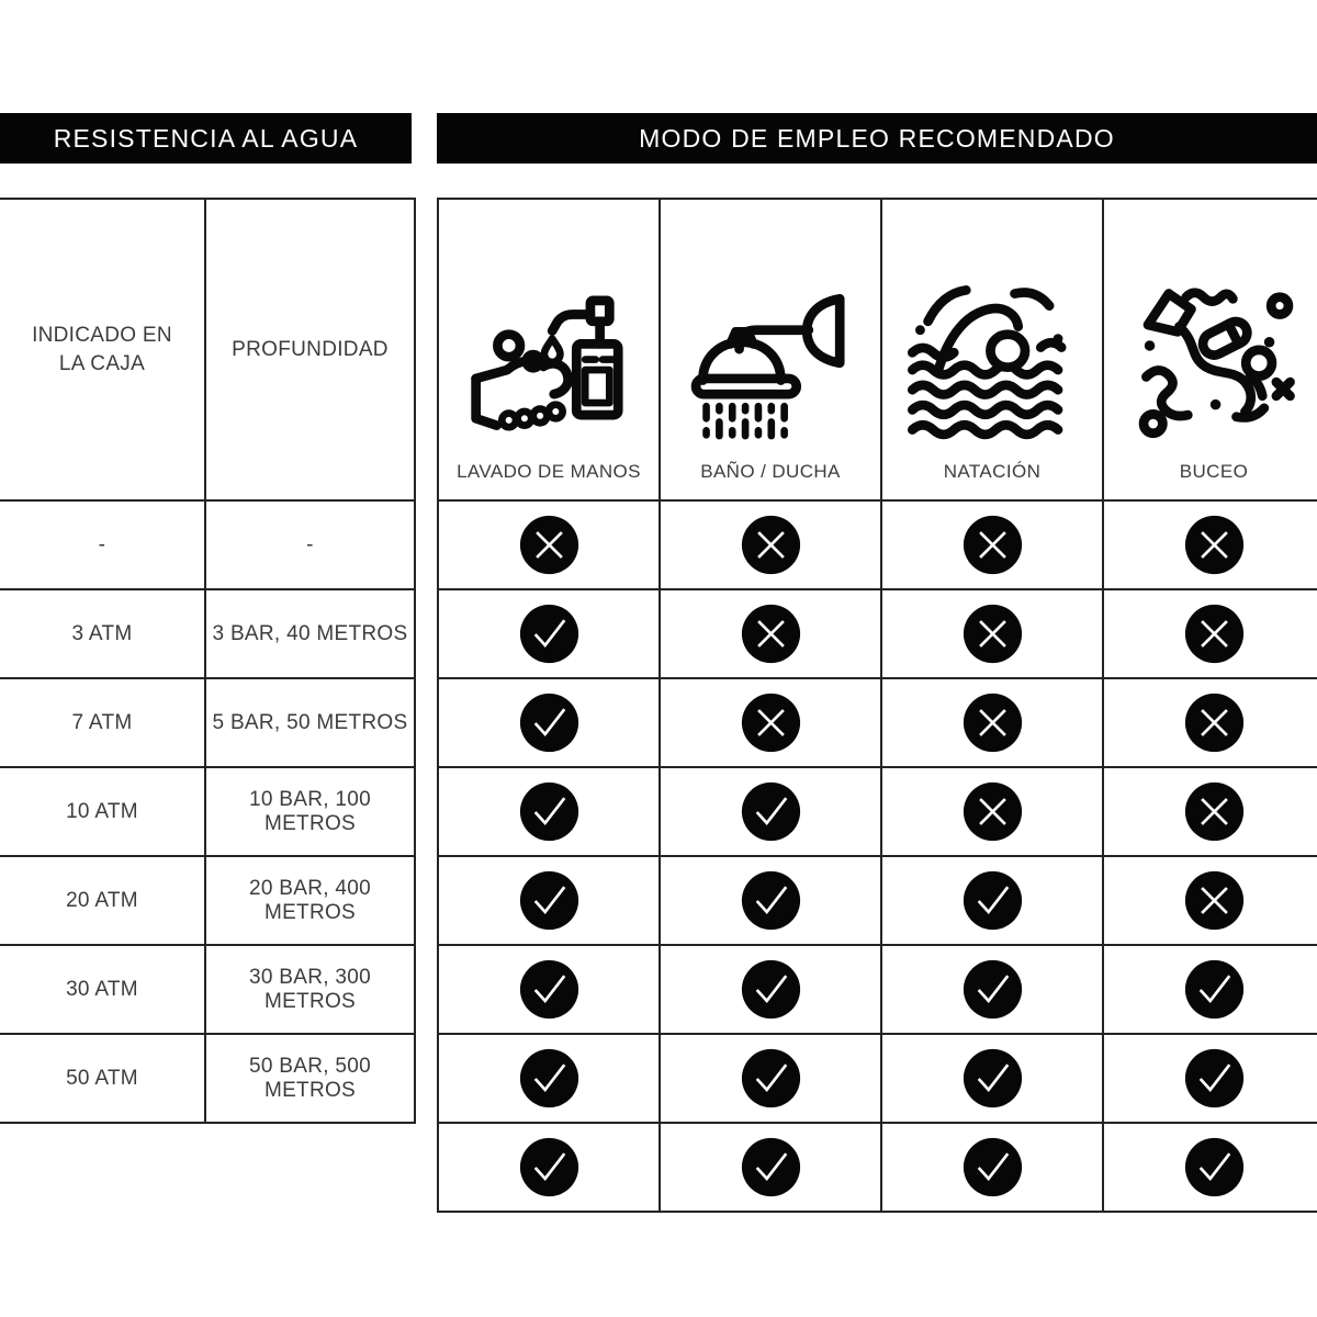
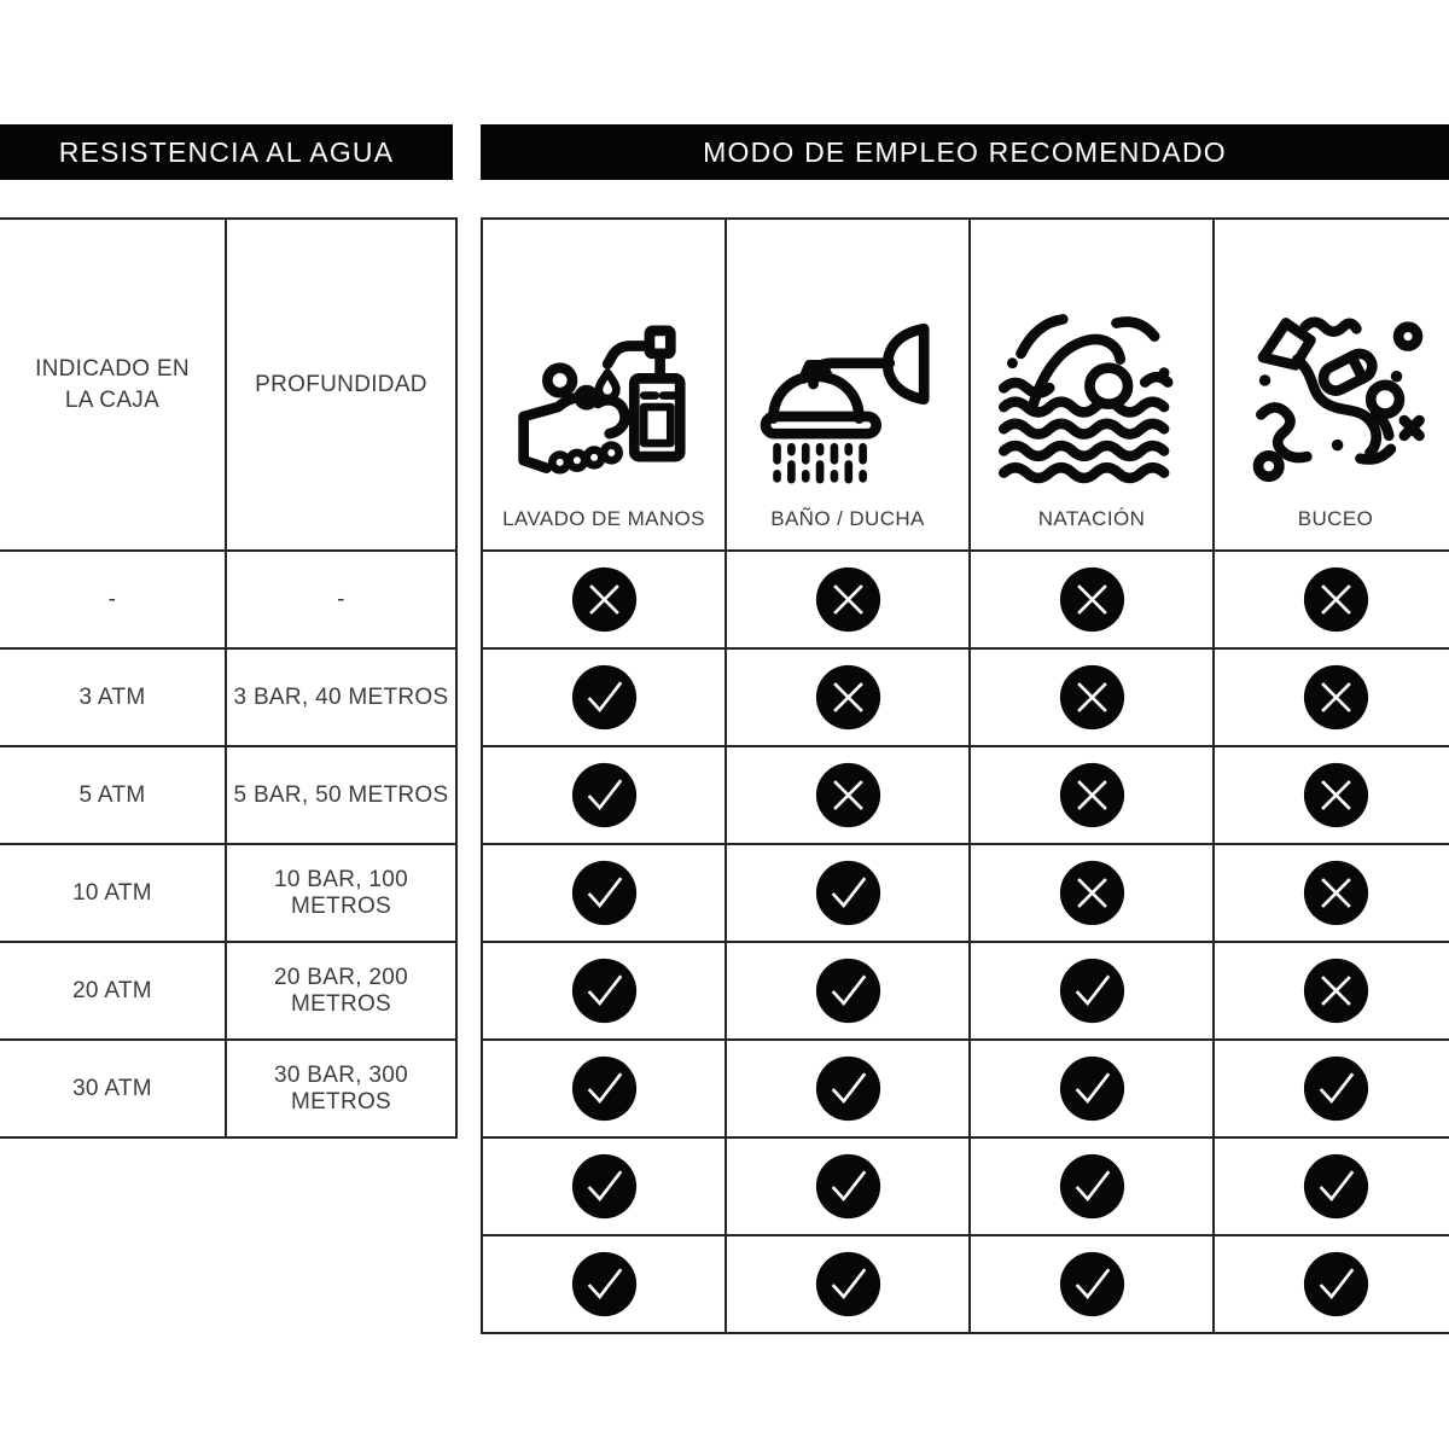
  RESISTENCIA AL AGUA
  MODO DE EMPLEO RECOMENDADO
  INDICADO EN LA CAJA	PROFUNDIDAD
  -	-
  3 ATM	3 BAR, 40 METROS
- 7 ATM	5 BAR, 50 METROS
+ 5 ATM	5 BAR, 50 METROS
  10 ATM	10 BAR, 100 METROS
- 20 ATM	20 BAR, 400 METROS
+ 20 ATM	20 BAR, 200 METROS
  30 ATM	30 BAR, 300 METROS
- 50 ATM	50 BAR, 500 METROS
  LAVADO DE MANOS	BAÑO / DUCHA	NATACIÓN	BUCEO
